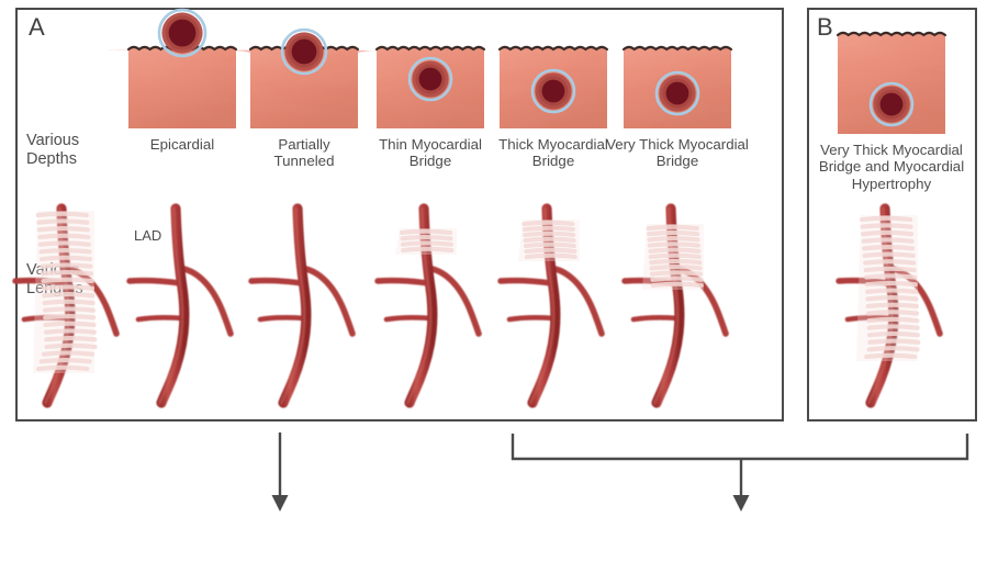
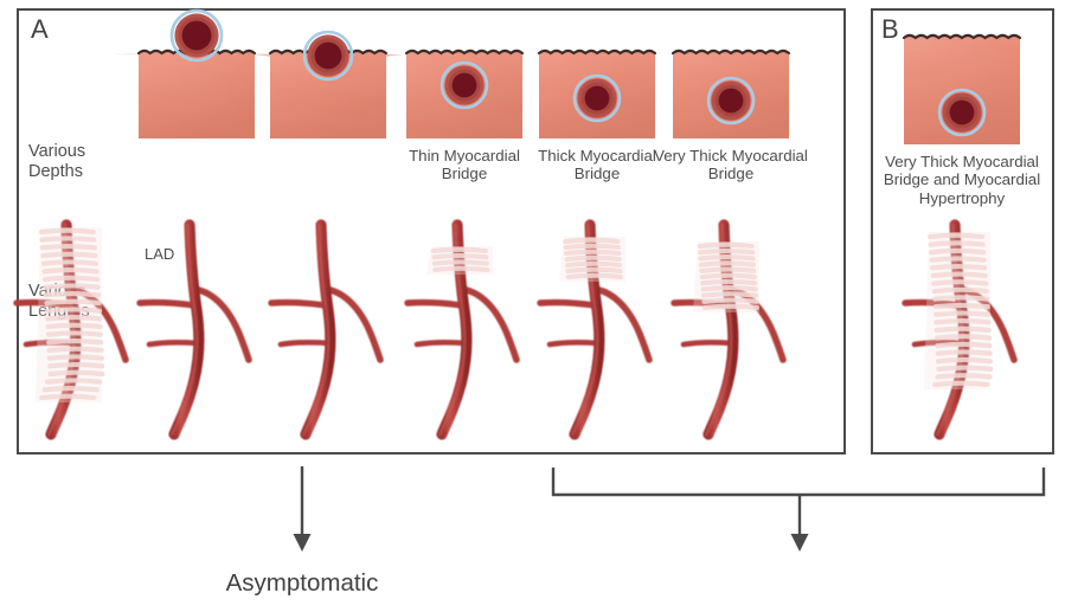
  A
  B
  Various
  Depths
  Vario
  Lengs
- Epicardial
- Partially
- Tunneled
  Thin Myocardial
  Bridge
  Thick Myocardial
  Bridge
  Very Thick Myocardial
  Bridge
  Very Thick Myocardial
  Bridge and Myocardial
  Hypertrophy
  LAD
+ Asymptomatic
